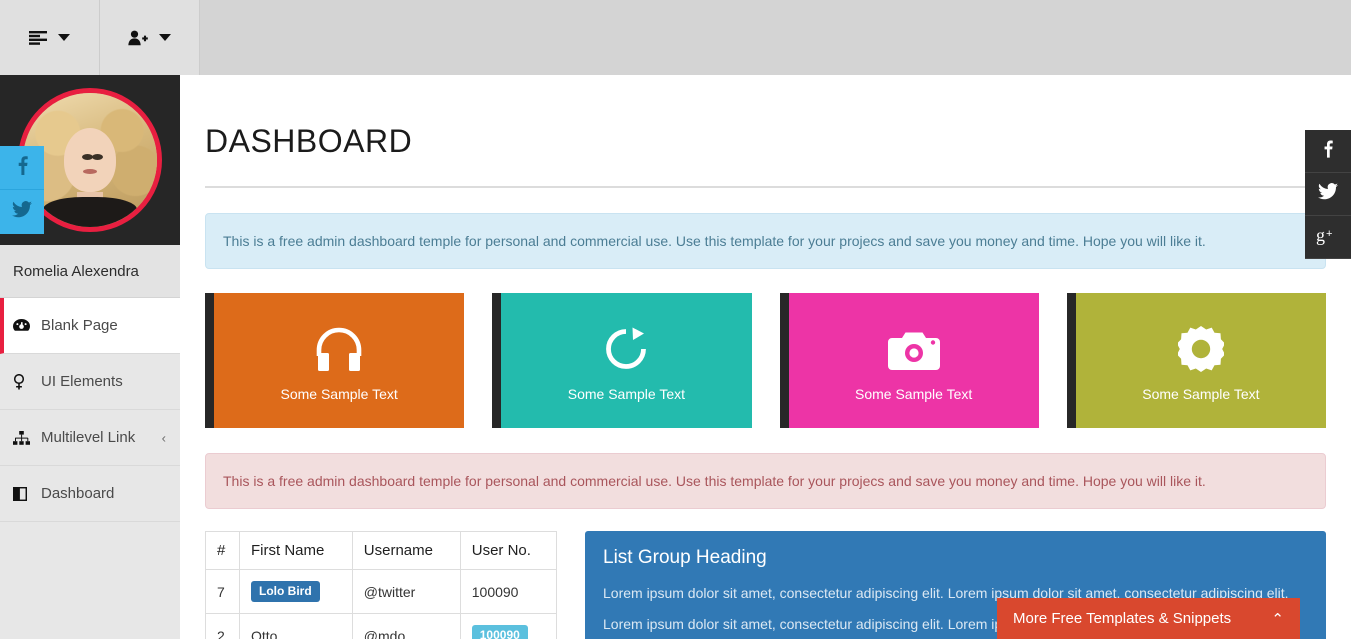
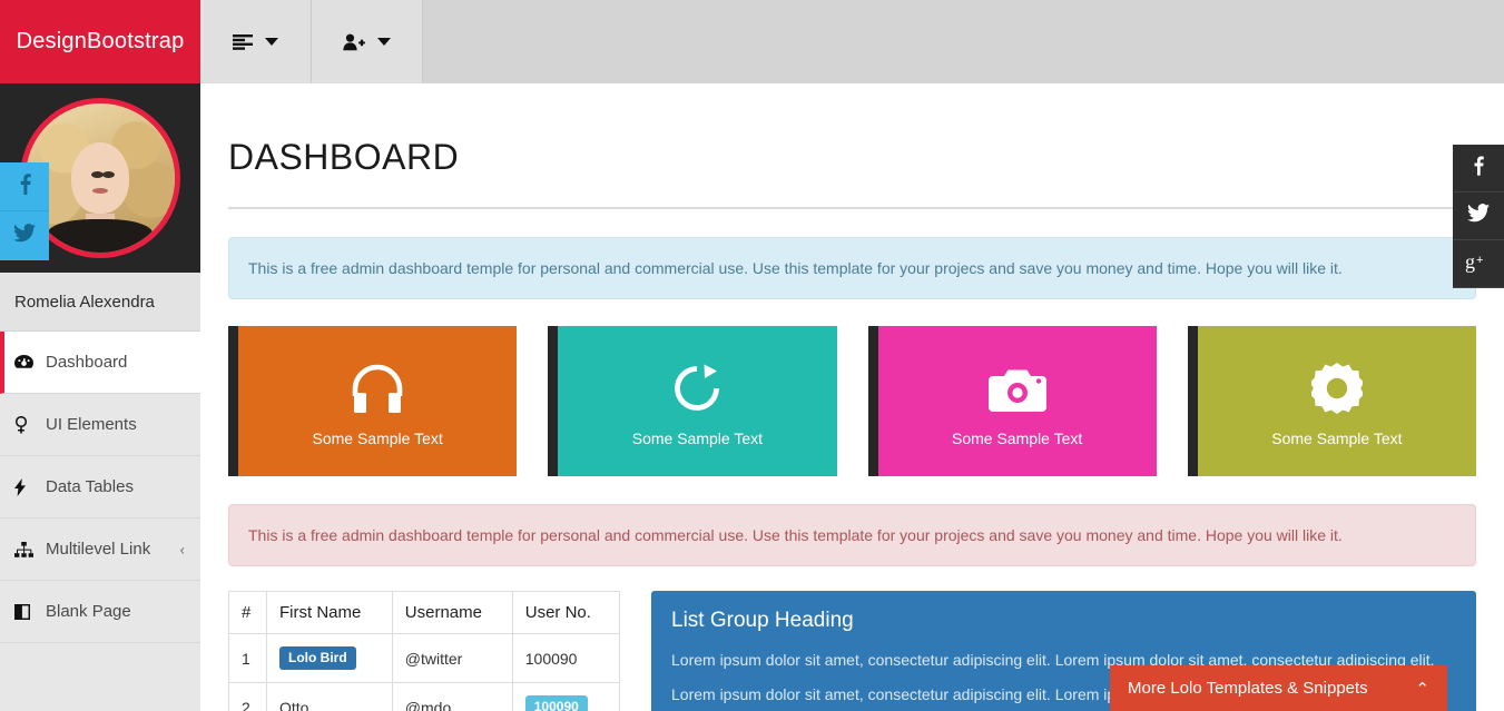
+ DesignBootstrap
  Romelia Alexendra
- Blank Page
+ Dashboard
  UI Elements
+ Data Tables
  Multilevel Link
  ‹
- Dashboard
+ Blank Page
  DASHBOARD
  This is a free admin dashboard temple for personal and commercial use. Use this template for your projecs and save you money and time. Hope you will like it.
  Some Sample Text
  Some Sample Text
  Some Sample Text
  Some Sample Text
  This is a free admin dashboard temple for personal and commercial use. Use this template for your projecs and save you money and time. Hope you will like it.
  #	First Name	Username	User No.
- 7	Lolo Bird	@twitter	100090
+ 1	Lolo Bird	@twitter	100090
  2	Otto	@mdo	100090
  List Group Heading
  Lorem ipsum dolor sit amet, consectetur adipiscing elit. Lorem ipsum dolor sit amet, consectetur adipiscing elit. Lorem ipsum dolor sit amet, consectetur adipiscing elit. Lorem i
  g
  +
- More Free Templates & Snippets
+ More Lolo Templates & Snippets
  ⌃
